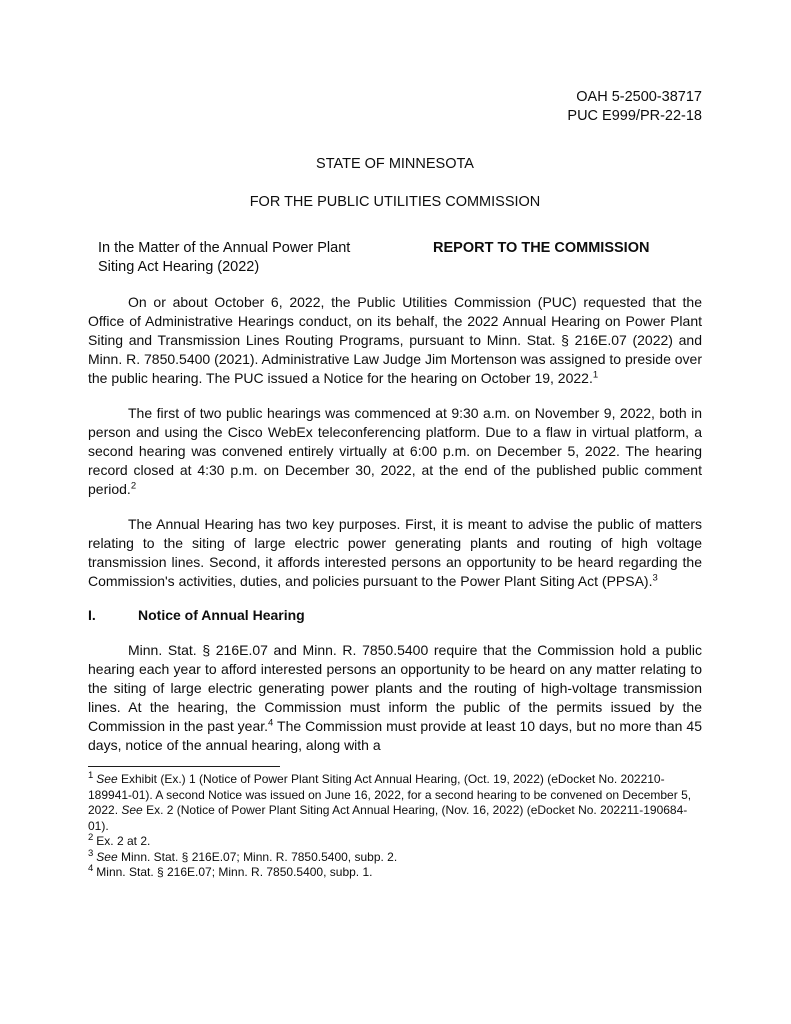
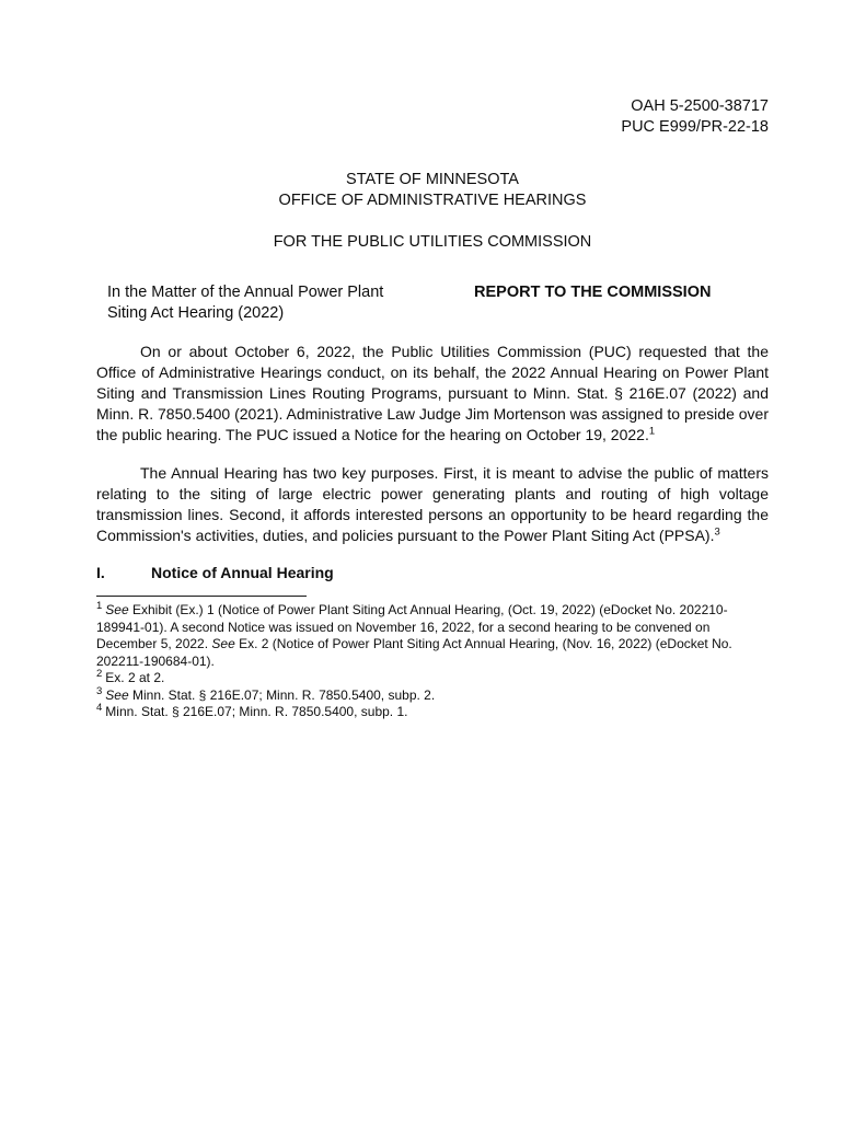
  OAH 5-2500-38717
  PUC E999/PR-22-18
  STATE OF MINNESOTA
+ OFFICE OF ADMINISTRATIVE HEARINGS
  FOR THE PUBLIC UTILITIES COMMISSION
  In the Matter of the Annual Power Plant
  Siting Act Hearing (2022)
  REPORT TO THE COMMISSION
  On or about October 6, 2022, the Public Utilities Commission (PUC) requested that the Office of Administrative Hearings conduct, on its behalf, the 2022 Annual Hearing on Power Plant Siting and Transmission Lines Routing Programs, pursuant to Minn. Stat. § 216E.07 (2022) and Minn. R. 7850.5400 (2021). Administrative Law Judge Jim Mortenson was assigned to preside over the public hearing. The PUC issued a Notice for the hearing on October 19, 2022.1
- The first of two public hearings was commenced at 9:30 a.m. on November 9, 2022, both in person and using the Cisco WebEx teleconferencing platform. Due to a flaw in virtual platform, a second hearing was convened entirely virtually at 6:00 p.m. on December 5, 2022. The hearing record closed at 4:30 p.m. on December 30, 2022, at the end of the published public comment period.2
  The Annual Hearing has two key purposes. First, it is meant to advise the public of matters relating to the siting of large electric power generating plants and routing of high voltage transmission lines. Second, it affords interested persons an opportunity to be heard regarding the Commission's activities, duties, and policies pursuant to the Power Plant Siting Act (PPSA).3
  I.
  Notice of Annual Hearing
- Minn. Stat. § 216E.07 and Minn. R. 7850.5400 require that the Commission hold a public hearing each year to afford interested persons an opportunity to be heard on any matter relating to the siting of large electric generating power plants and the routing of high-voltage transmission lines. At the hearing, the Commission must inform the public of the permits issued by the Commission in the past year.4 The Commission must provide at least 10 days, but no more than 45 days, notice of the annual hearing, along with a
- 1 See Exhibit (Ex.) 1 (Notice of Power Plant Siting Act Annual Hearing, (Oct. 19, 2022) (eDocket No. 202210-189941-01). A second Notice was issued on June 16, 2022, for a second hearing to be convened on December 5, 2022. See Ex. 2 (Notice of Power Plant Siting Act Annual Hearing, (Nov. 16, 2022) (eDocket No. 202211-190684-01).
+ 1 See Exhibit (Ex.) 1 (Notice of Power Plant Siting Act Annual Hearing, (Oct. 19, 2022) (eDocket No. 202210-189941-01). A second Notice was issued on November 16, 2022, for a second hearing to be convened on December 5, 2022. See Ex. 2 (Notice of Power Plant Siting Act Annual Hearing, (Nov. 16, 2022) (eDocket No. 202211-190684-01).
  2 Ex. 2 at 2.
  3 See Minn. Stat. § 216E.07; Minn. R. 7850.5400, subp. 2.
  4 Minn. Stat. § 216E.07; Minn. R. 7850.5400, subp. 1.
